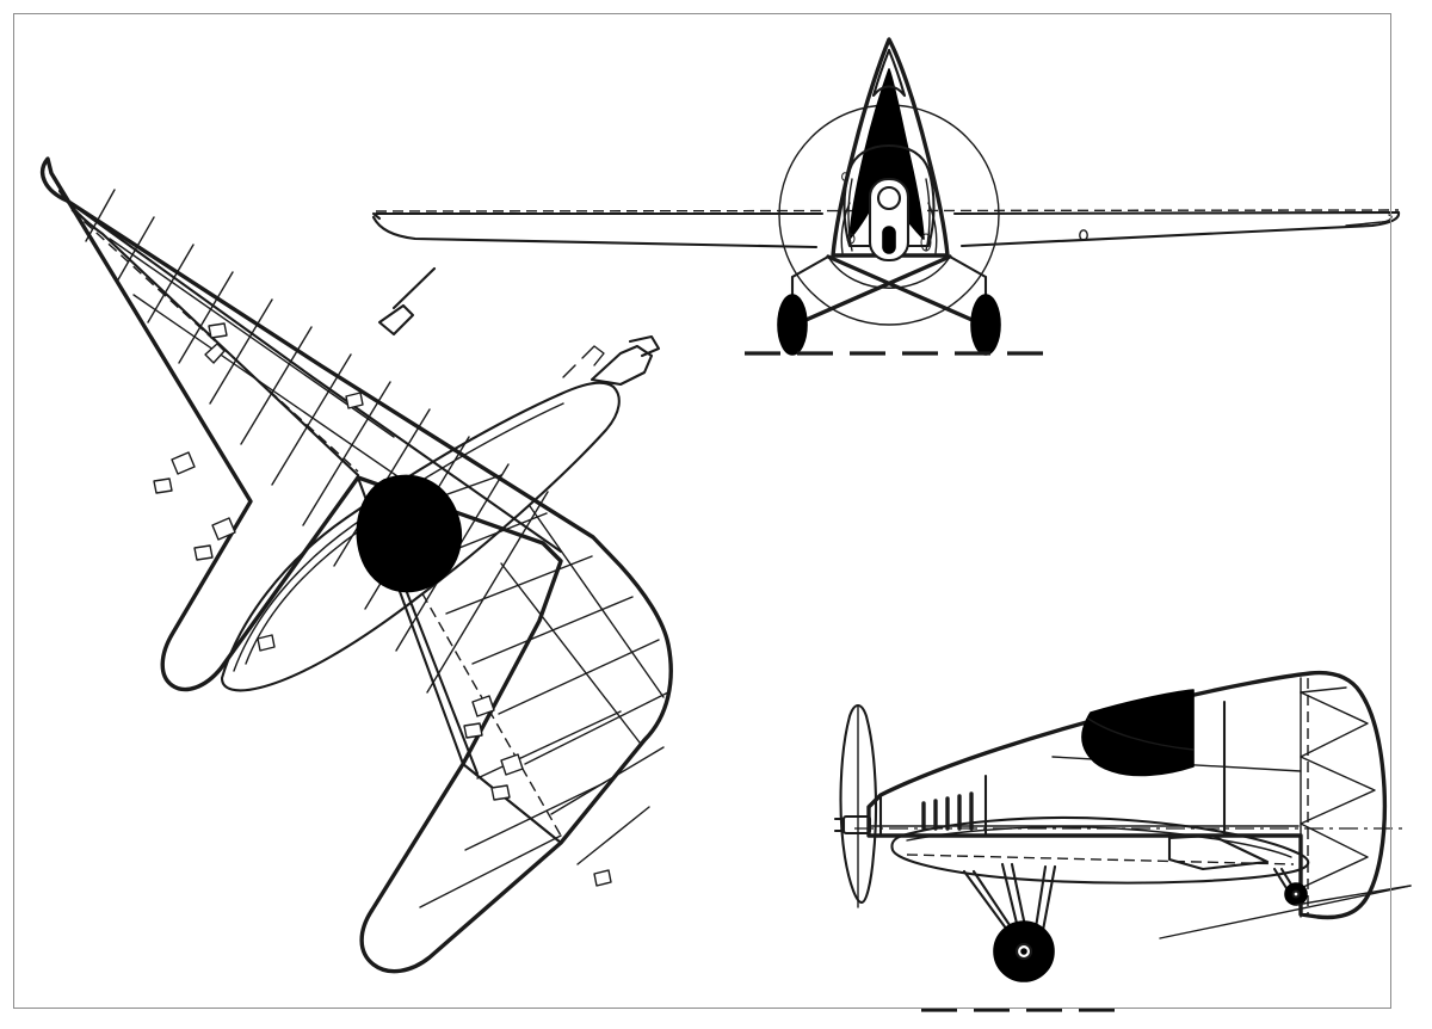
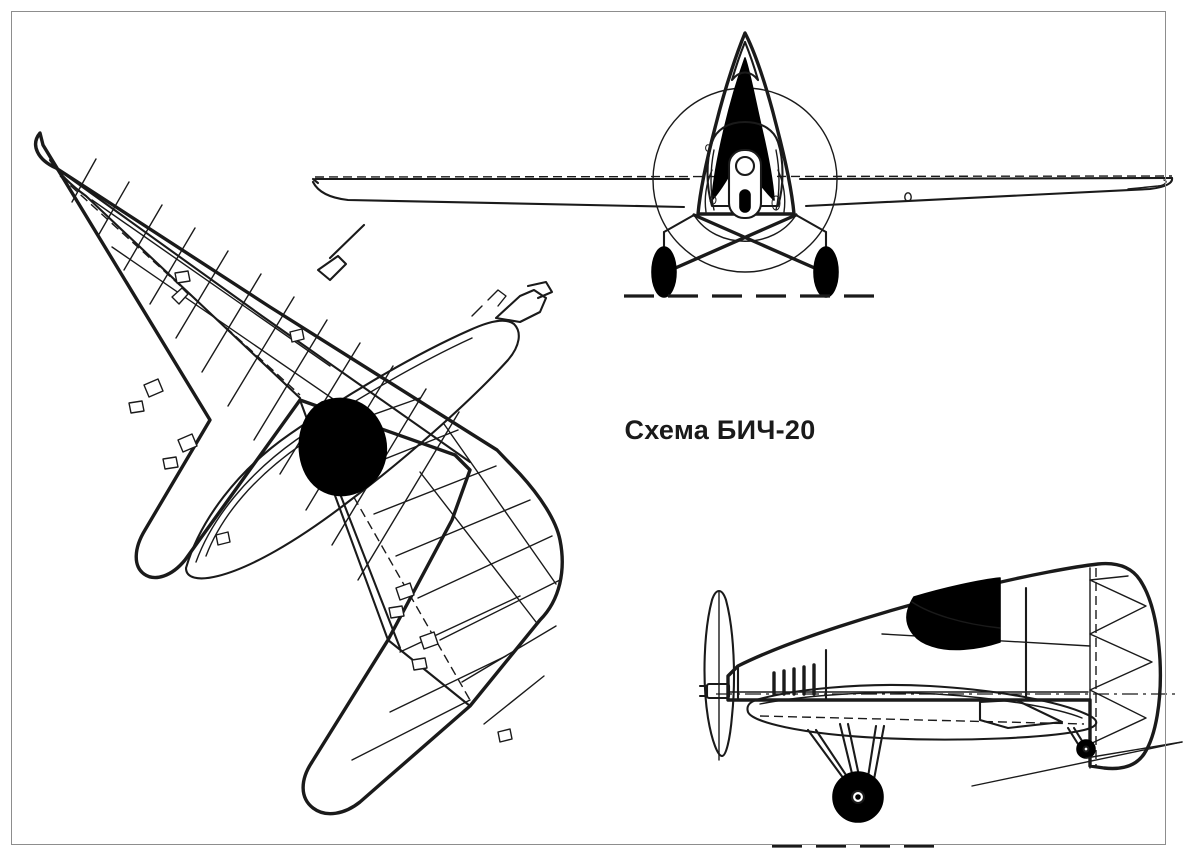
+ Схема БИЧ-20
